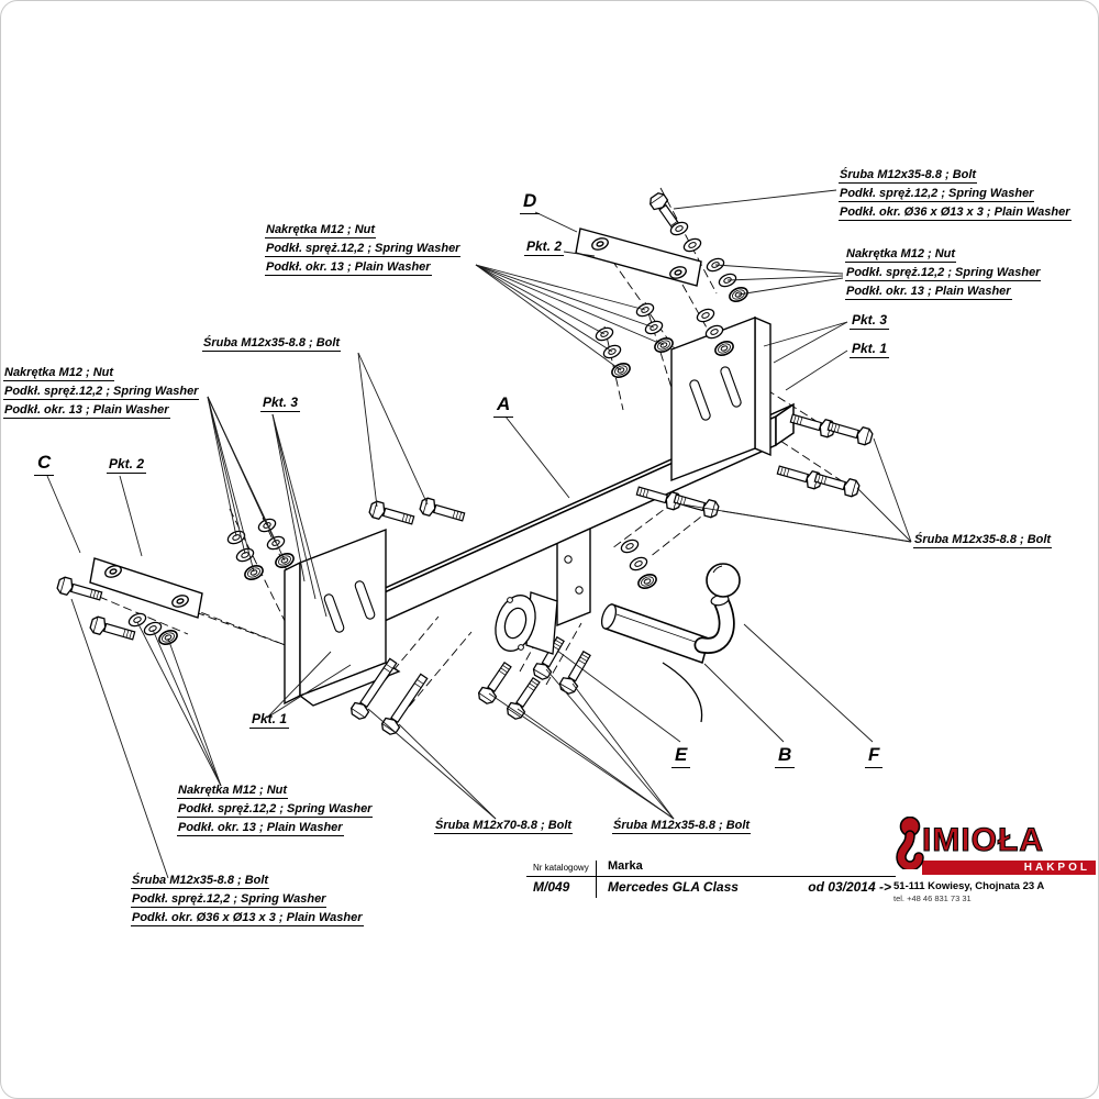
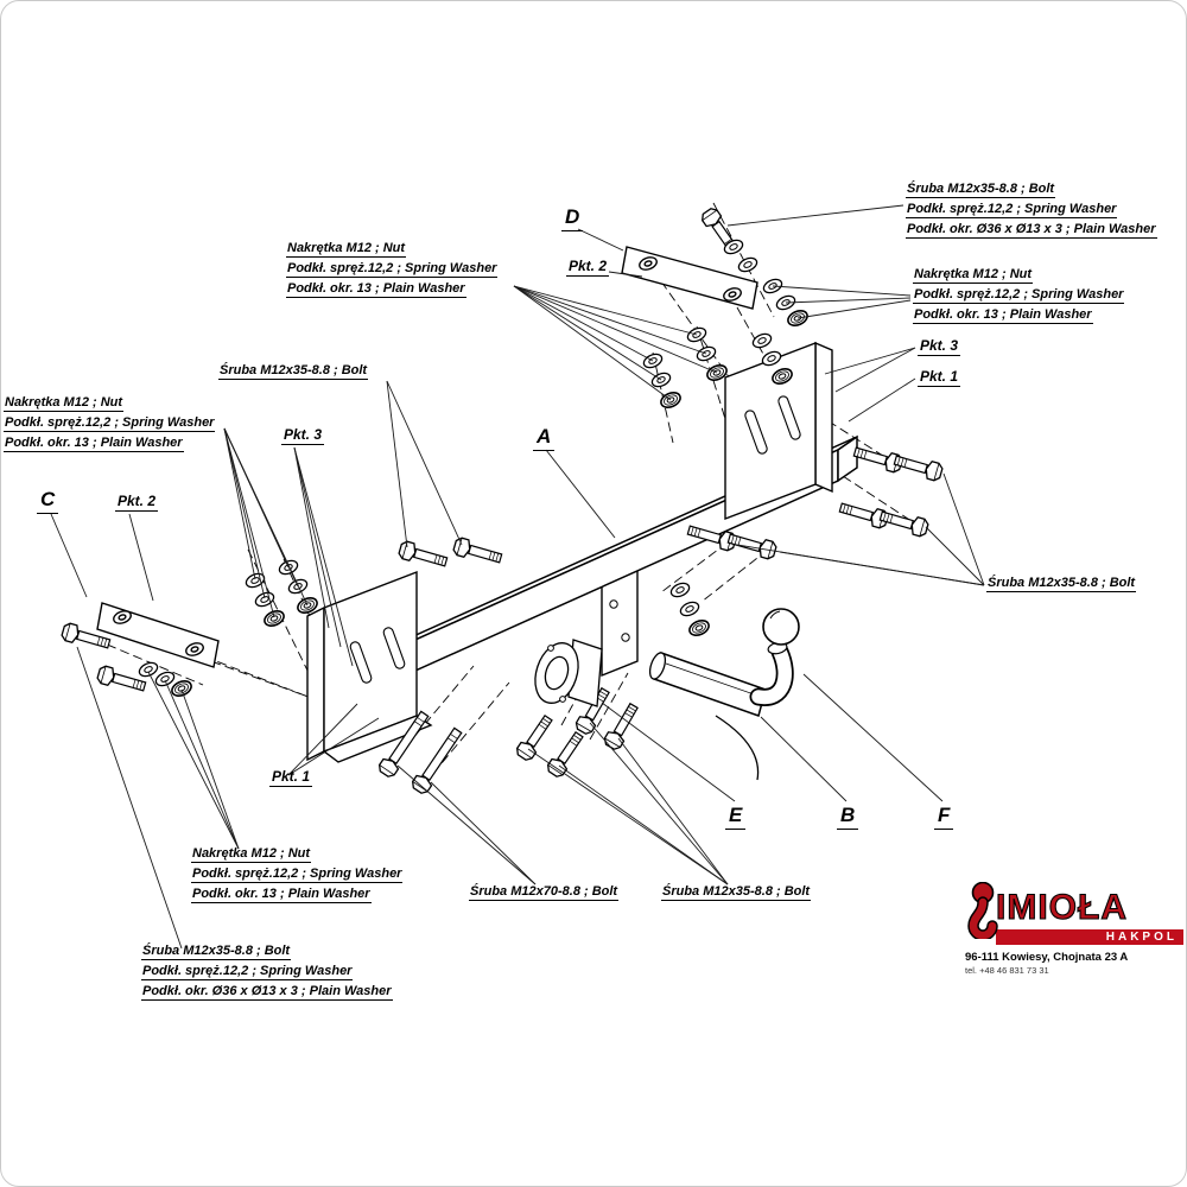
  Śruba M12x35-8.8 ; Bolt
  Podkł. spręż.12,2 ; Spring Washer
  Podkł. okr. Ø36 x Ø13 x 3 ; Plain Washer
  Nakrętka M12 ; Nut
  Podkł. spręż.12,2 ; Spring Washer
  Podkł. okr. 13 ; Plain Washer
  Pkt. 3
  Pkt. 1
  D
  Pkt. 2
  Nakrętka M12 ; Nut
  Podkł. spręż.12,2 ; Spring Washer
  Podkł. okr. 13 ; Plain Washer
  Śruba M12x35-8.8 ; Bolt
  A
  Nakrętka M12 ; Nut
  Podkł. spręż.12,2 ; Spring Washer
  Podkł. okr. 13 ; Plain Washer
  Pkt. 3
  C
  Pkt. 2
  Pkt. 1
  Nakrętka M12 ; Nut
  Podkł. spręż.12,2 ; Spring Washer
  Podkł. okr. 13 ; Plain Washer
  Śruba M12x35-8.8 ; Bolt
  Podkł. spręż.12,2 ; Spring Washer
  Podkł. okr. Ø36 x Ø13 x 3 ; Plain Washer
  Śruba M12x70-8.8 ; Bolt
  Śruba M12x35-8.8 ; Bolt
  E
  B
  F
  Śruba M12x35-8.8 ; Bolt
- Nr katalogowy
- Marka
- M/049
- Mercedes GLA Class
- od 03/2014 ->
  IMIOŁA
  HAKPOL
- 51-111 Kowiesy, Chojnata 23 A
+ 96-111 Kowiesy, Chojnata 23 A
  tel. +48 46 831 73 31
